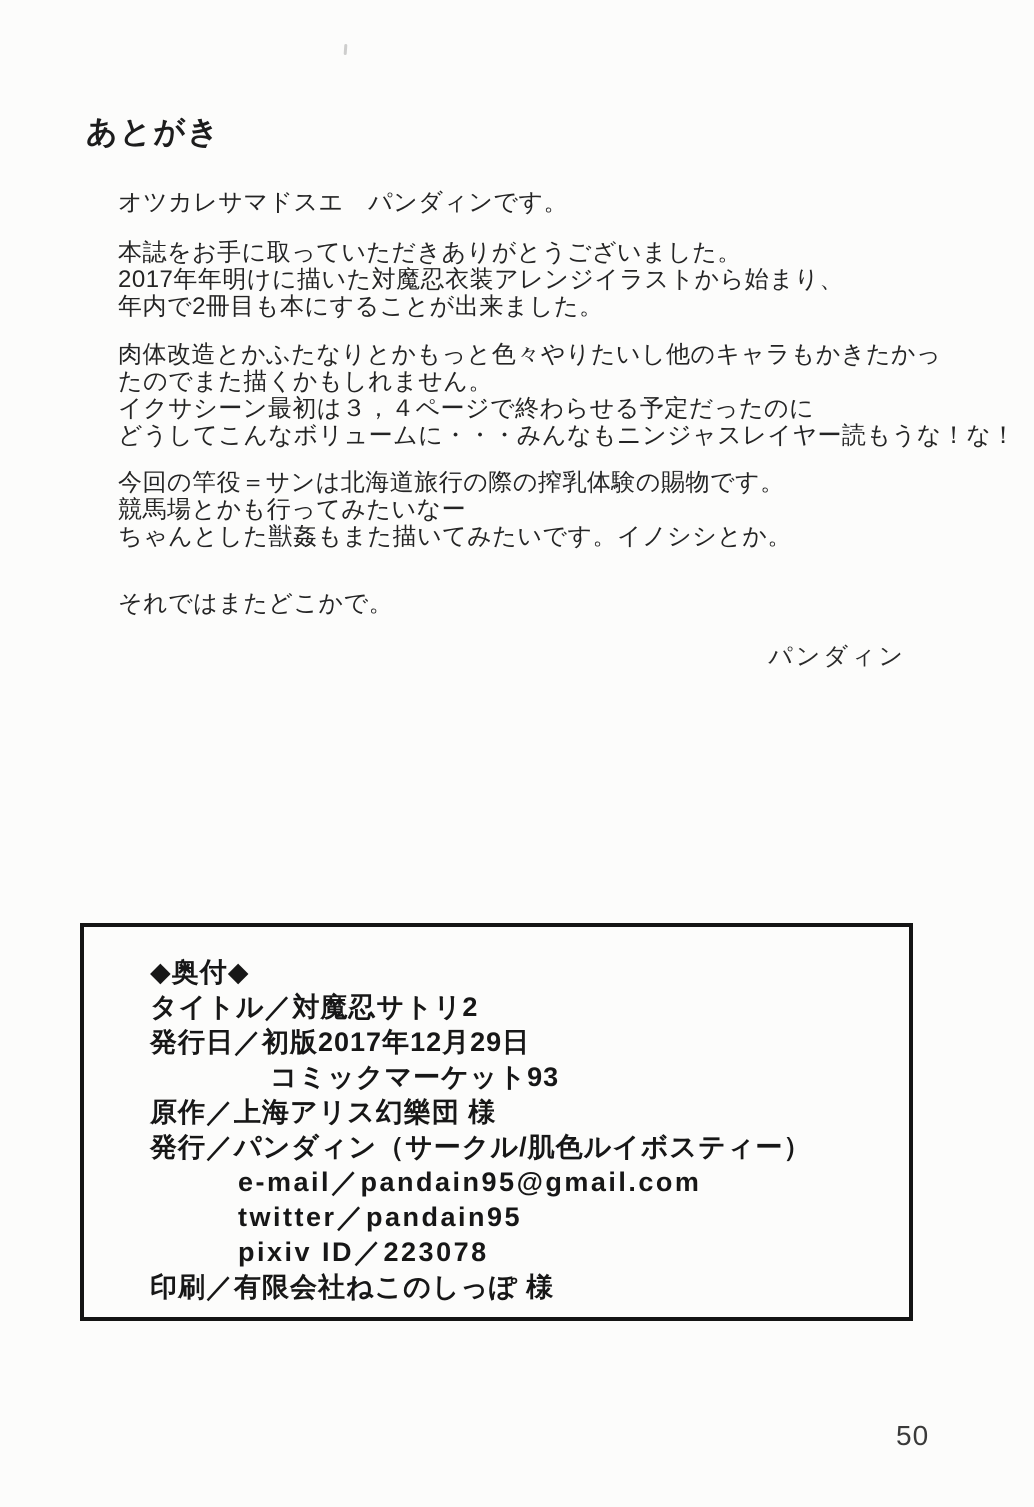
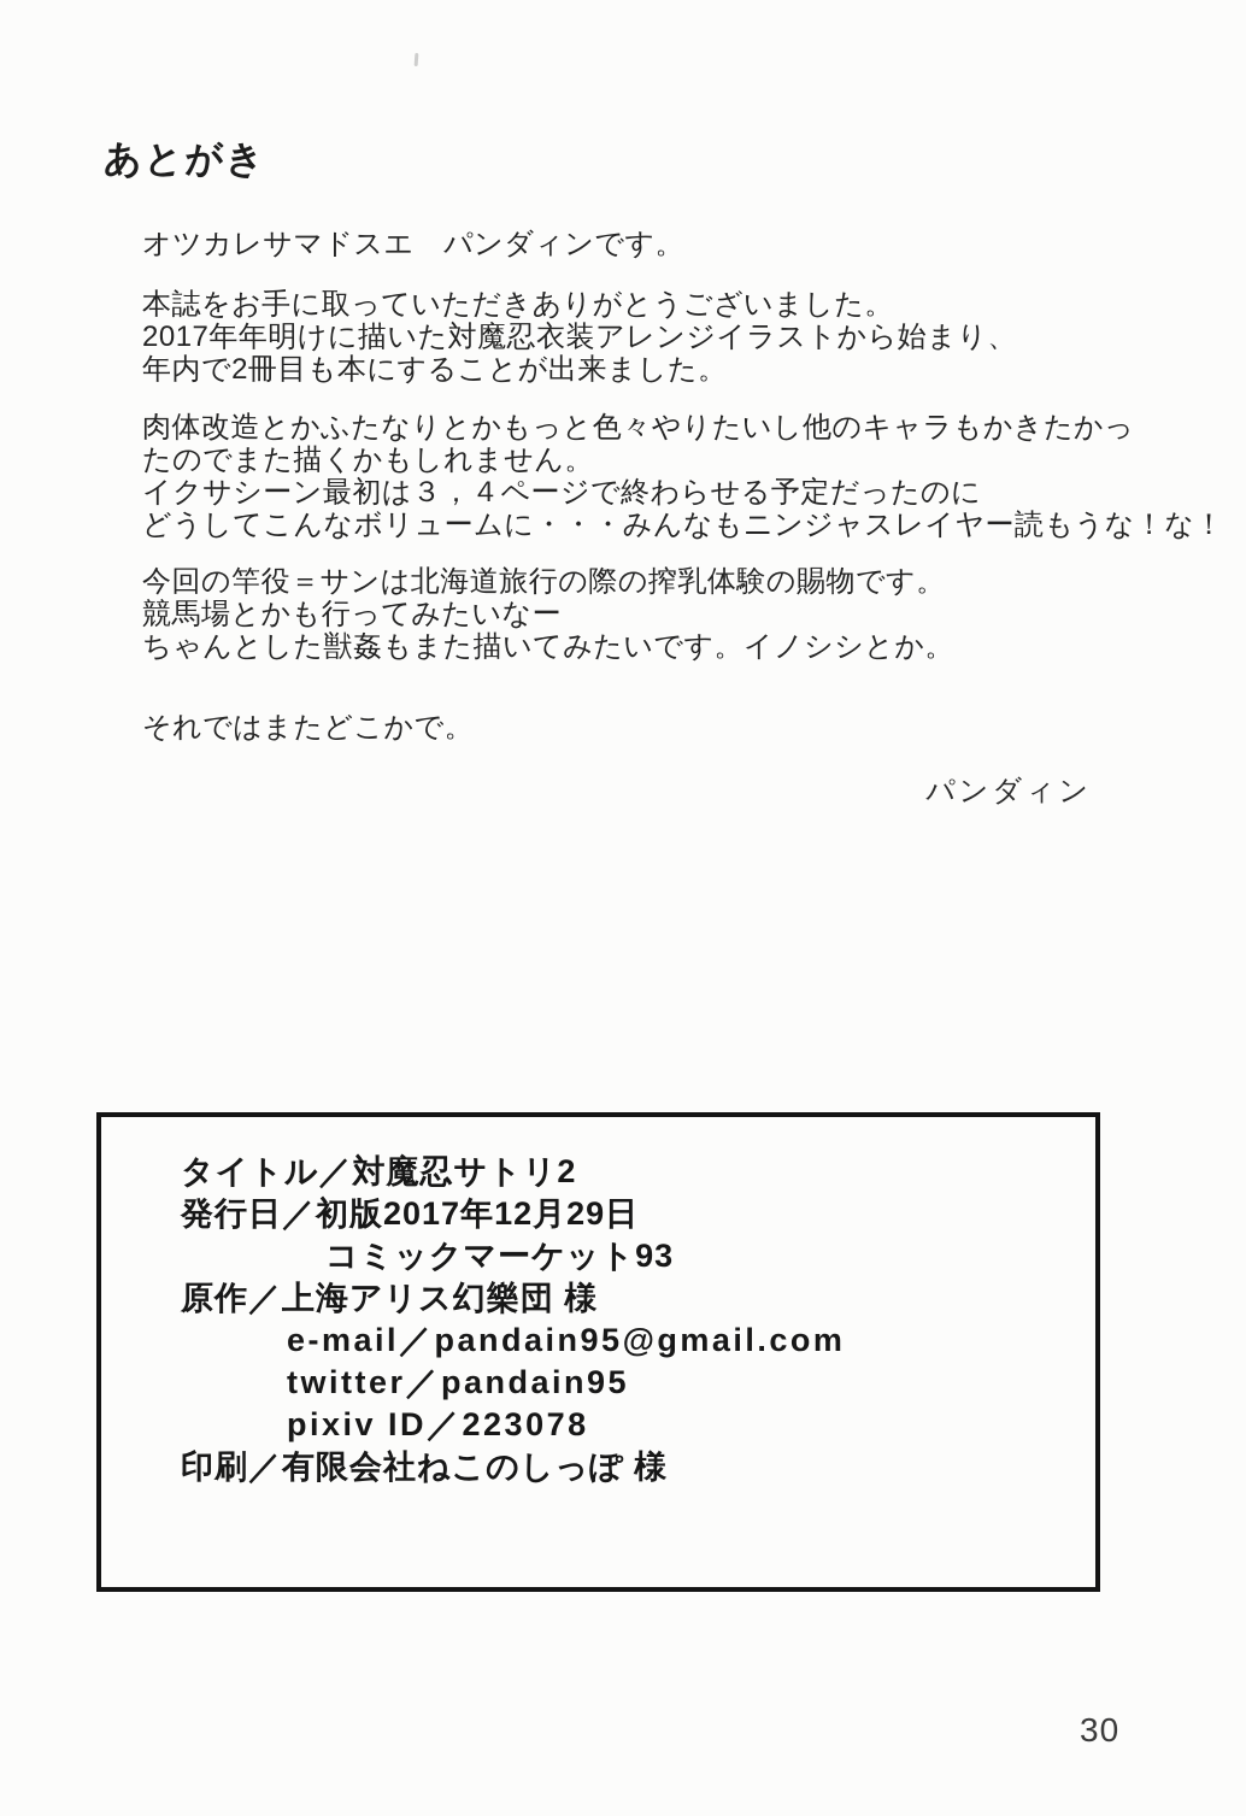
  あとがき
  オツカレサマドスエ パンダィンです。
  本誌をお手に取っていただきありがとうございました。
  2017年年明けに描いた対魔忍衣装アレンジイラストから始まり、
  年内で2冊目も本にすることが出来ました。
  肉体改造とかふたなりとかもっと色々やりたいし他のキャラもかきたかっ
  たのでまた描くかもしれません。
  イクサシーン最初は３，４ページで終わらせる予定だったのに
  どうしてこんなボリュームに・・・みんなもニンジャスレイヤー読もうな！な！
  今回の竿役＝サンは北海道旅行の際の搾乳体験の賜物です。
  競馬場とかも行ってみたいなー
  ちゃんとした獣姦もまた描いてみたいです。イノシシとか。
  それではまたどこかで。
  パンダィン
- ◆奥付◆
  タイトル／対魔忍サトリ2
  発行日／初版2017年12月29日
  コミックマーケット93
  原作／上海アリス幻樂団 様
- 発行／パンダィン（サークル/肌色ルイボスティー）
  e-mail／pandain95@gmail.com
  twitter／pandain95
  pixiv ID／223078
  印刷／有限会社ねこのしっぽ 様
- 50
+ 30
